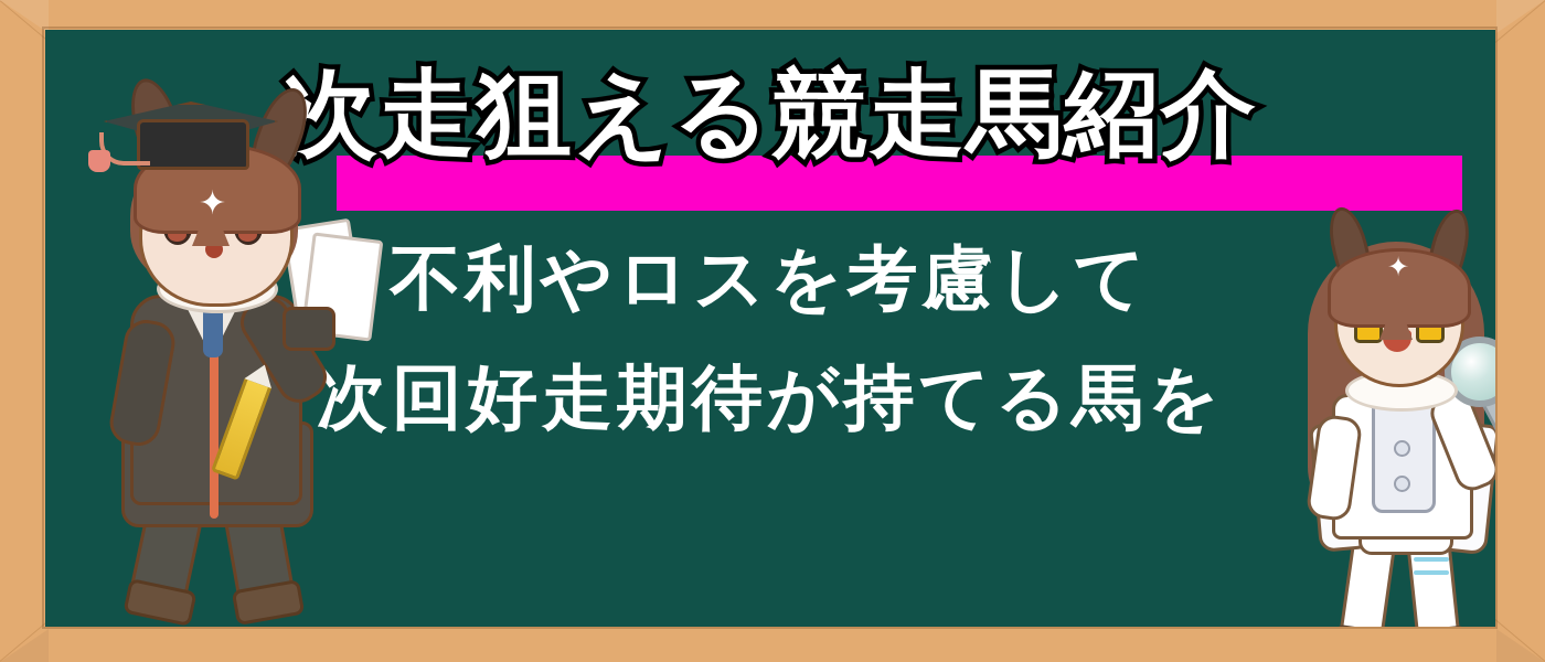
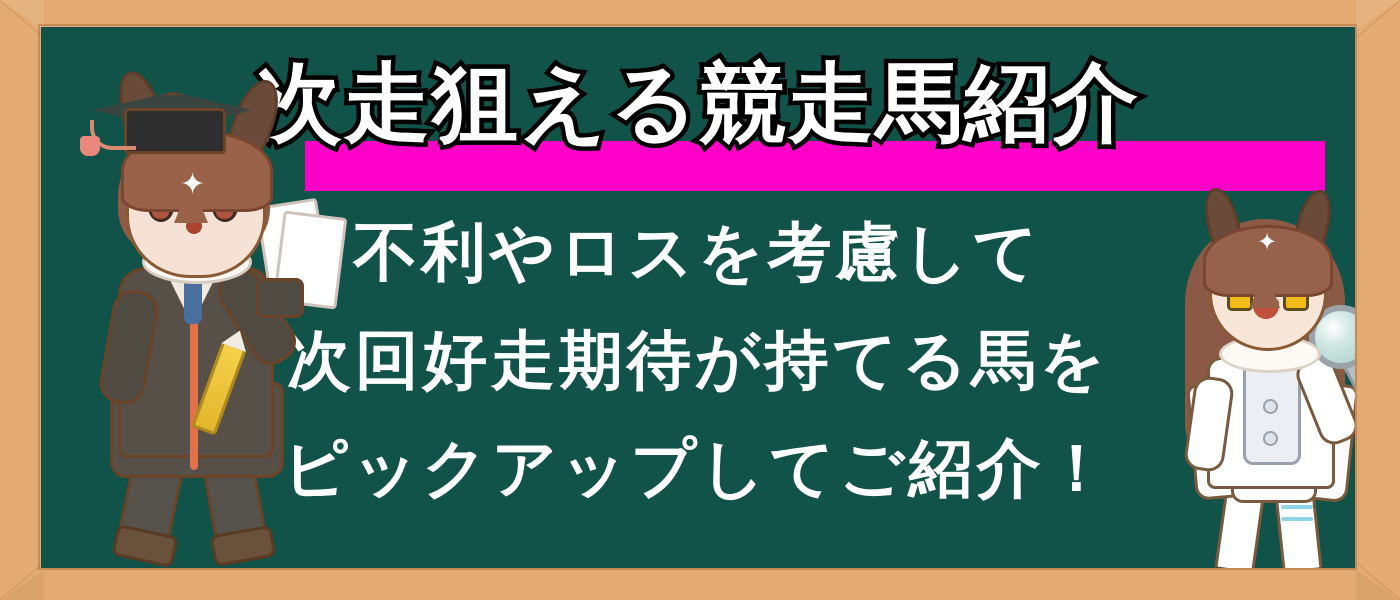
  次走狙える競走馬紹介
  不利やロスを考慮して
  次回好走期待が持てる馬を
+ ピックアップしてご紹介！
  ✦
  ✦
